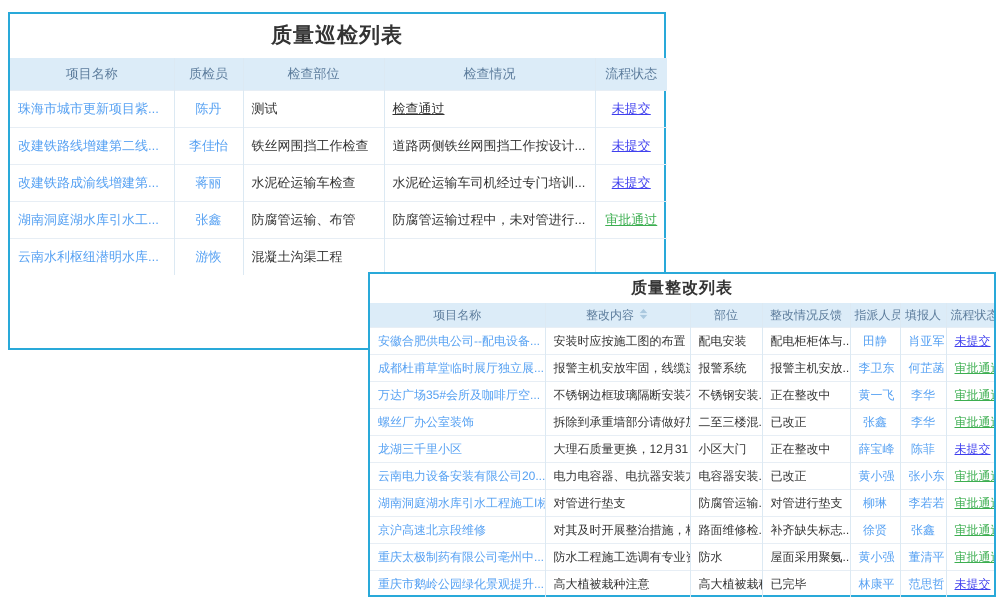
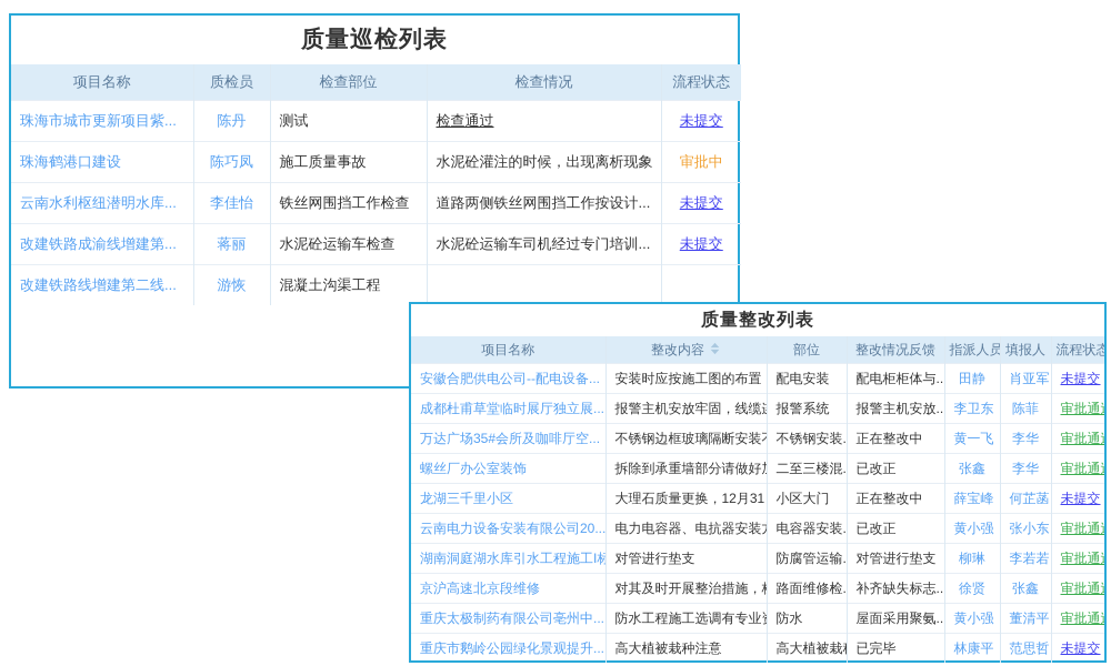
  质量巡检列表
  项目名称	质检员	检查部位	检查情况	流程状态
  珠海市城市更新项目紫...	陈丹	测试	检查通过	未提交
+ 珠海鹤港口建设	陈巧凤	施工质量事故	水泥砼灌注的时候，出现离析现象	审批中
- 改建铁路线增建第二线...	李佳怡	铁丝网围挡工作检查	道路两侧铁丝网围挡工作按设计...	未提交
+ 云南水利枢纽潜明水库...	李佳怡	铁丝网围挡工作检查	道路两侧铁丝网围挡工作按设计...	未提交
  改建铁路成渝线增建第...	蒋丽	水泥砼运输车检查	水泥砼运输车司机经过专门培训...	未提交
- 湖南洞庭湖水库引水工...	张鑫	防腐管运输、布管	防腐管运输过程中，未对管进行...	审批通过
- 云南水利枢纽潜明水库...	游恢	混凝土沟渠工程
+ 改建铁路线增建第二线...	游恢	混凝土沟渠工程
  质量整改列表
  项目名称	整改内容	部位	整改情况反馈	指派人员	填报人	流程状态
  安徽合肥供电公司--配电设备...	安装时应按施工图的布置	配电安装	配电柜柜体与..	田静	肖亚军	未提交
- 成都杜甫草堂临时展厅独立展...	报警主机安放牢固，线缆	报警系统	报警主机安放..	李卫东	何芷菡	审批通
+ 成都杜甫草堂临时展厅独立展...	报警主机安放牢固，线缆	报警系统	报警主机安放..	李卫东	陈菲	审批通
  万达广场35#会所及咖啡厅空...	不锈钢边框玻璃隔断安装	不锈钢安装.	正在整改中	黄一飞	李华	审批通
  螺丝厂办公室装饰	拆除到承重墙部分请做好	二至三楼混.	已改正	张鑫	李华	审批通
- 龙湖三千里小区	大理石质量更换，12月31	小区大门	正在整改中	薛宝峰	陈菲	未提交
+ 龙湖三千里小区	大理石质量更换，12月31	小区大门	正在整改中	薛宝峰	何芷菡	未提交
  云南电力设备安装有限公司20...	电力电容器、电抗器安装	电容器安装.	已改正	黄小强	张小东	审批通
  湖南洞庭湖水库引水工程施工I标	对管进行垫支	防腐管运输.	对管进行垫支	柳琳	李若若	审批通
  京沪高速北京段维修	对其及时开展整治措施，	路面维修检.	补齐缺失标志..	徐贤	张鑫	审批通
  重庆太极制药有限公司亳州中...	防水工程施工选调有专业	防水	屋面采用聚氨..	黄小强	董清平	审批通
  重庆市鹅岭公园绿化景观提升...	高大植被栽种注意	高大植被栽	已完毕	林康平	范思哲	未提交
